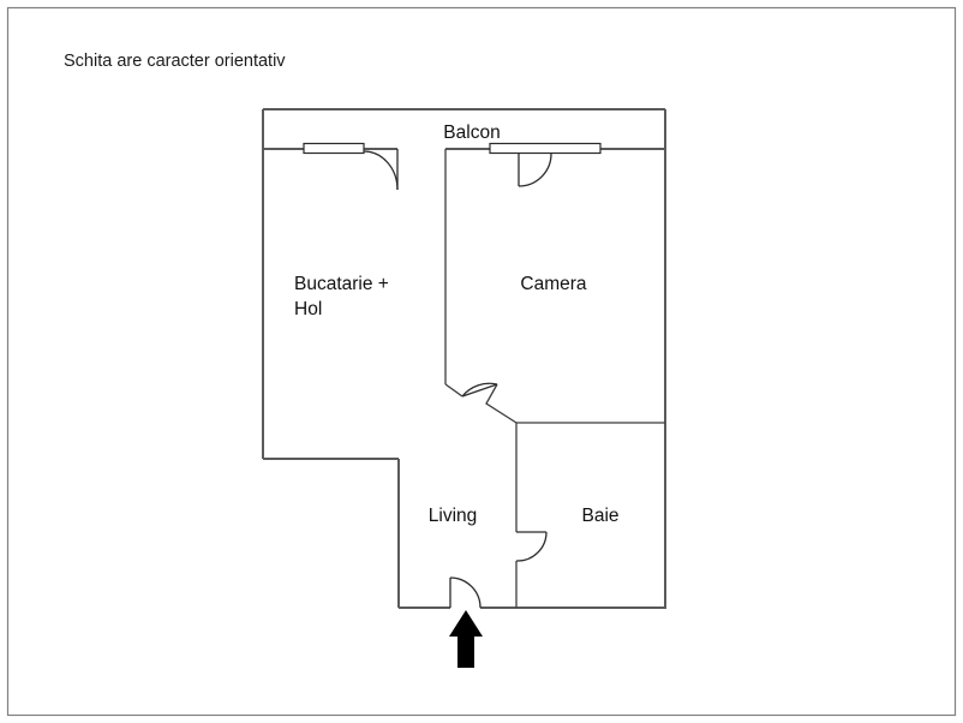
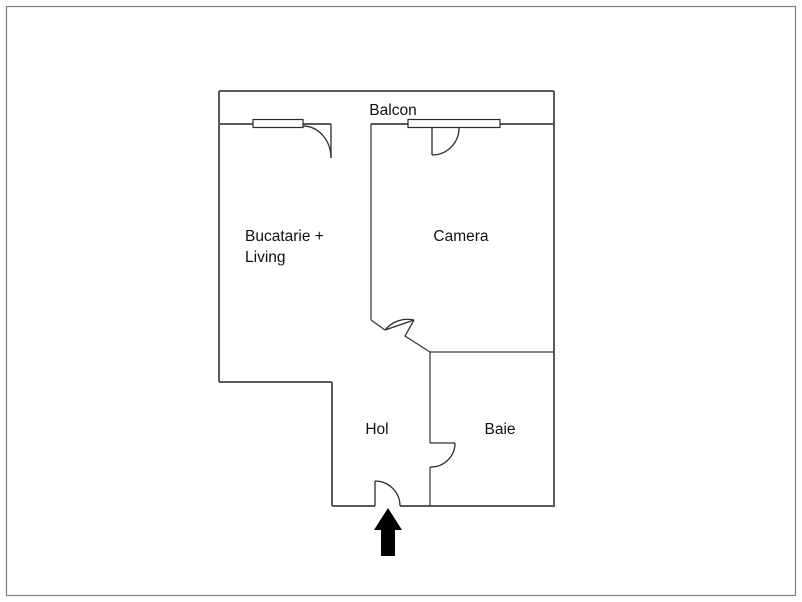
- Schita are caracter orientativ
  Balcon
  Bucatarie +
- Hol
+ Living
  Camera
- Living
+ Hol
  Baie
